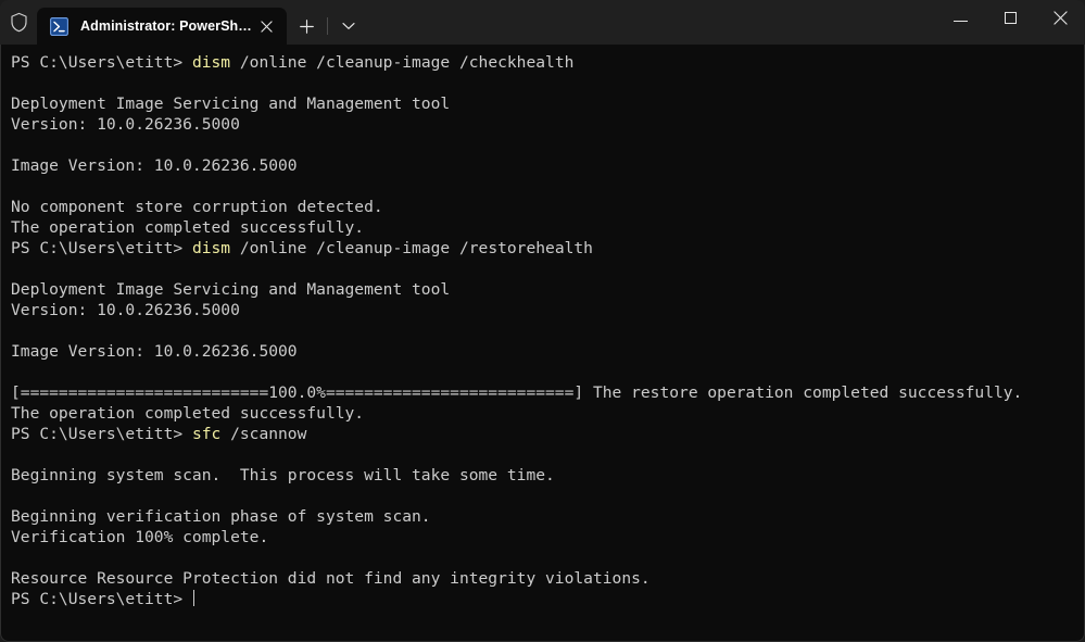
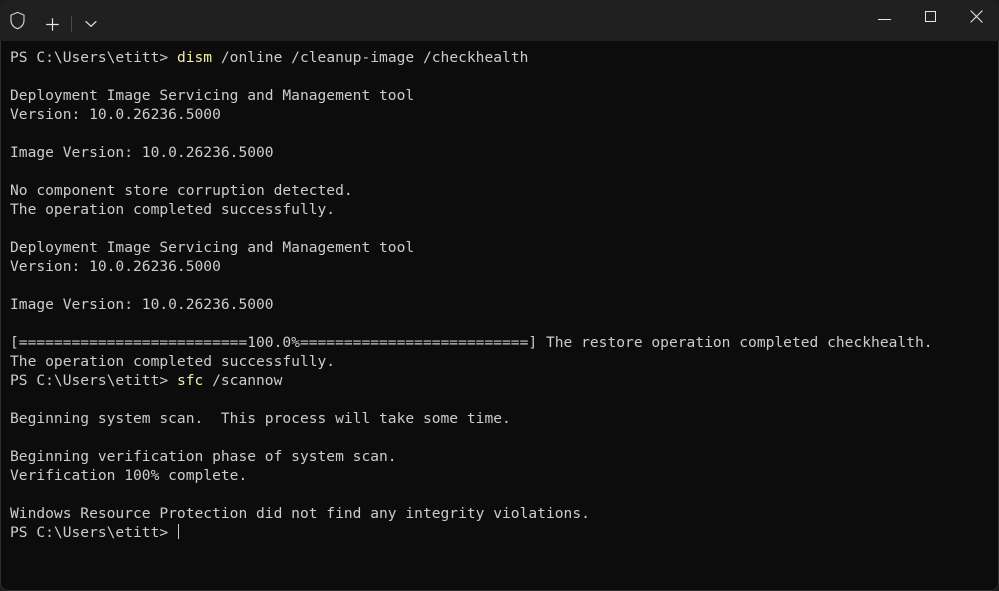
- Administrator: PowerShell
  PS C:\Users\etitt> dism /online /cleanup-image /checkhealth
  Deployment Image Servicing and Management tool
  Version: 10.0.26236.5000
  Image Version: 10.0.26236.5000
  No component store corruption detected.
  The operation completed successfully.
- PS C:\Users\etitt> dism /online /cleanup-image /restorehealth
  Deployment Image Servicing and Management tool
  Version: 10.0.26236.5000
  Image Version: 10.0.26236.5000
- [==========================100.0%==========================] The restore operation completed successfully.
+ [==========================100.0%==========================] The restore operation completed checkhealth.
  The operation completed successfully.
  PS C:\Users\etitt> sfc /scannow
  Beginning system scan. This process will take some time.
  Beginning verification phase of system scan.
  Verification 100% complete.
- Resource Resource Protection did not find any integrity violations.
+ Windows Resource Protection did not find any integrity violations.
  PS C:\Users\etitt>
